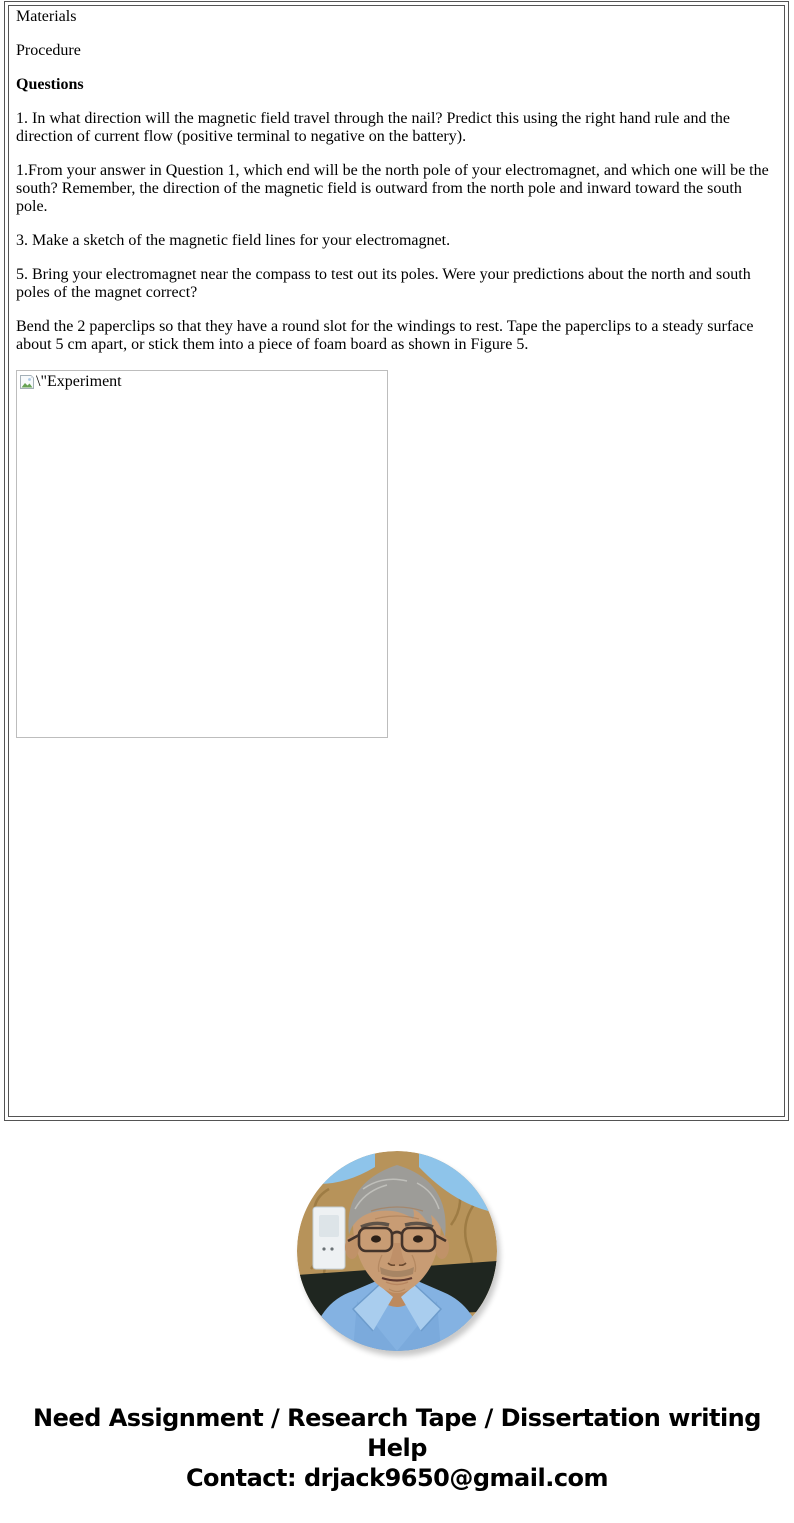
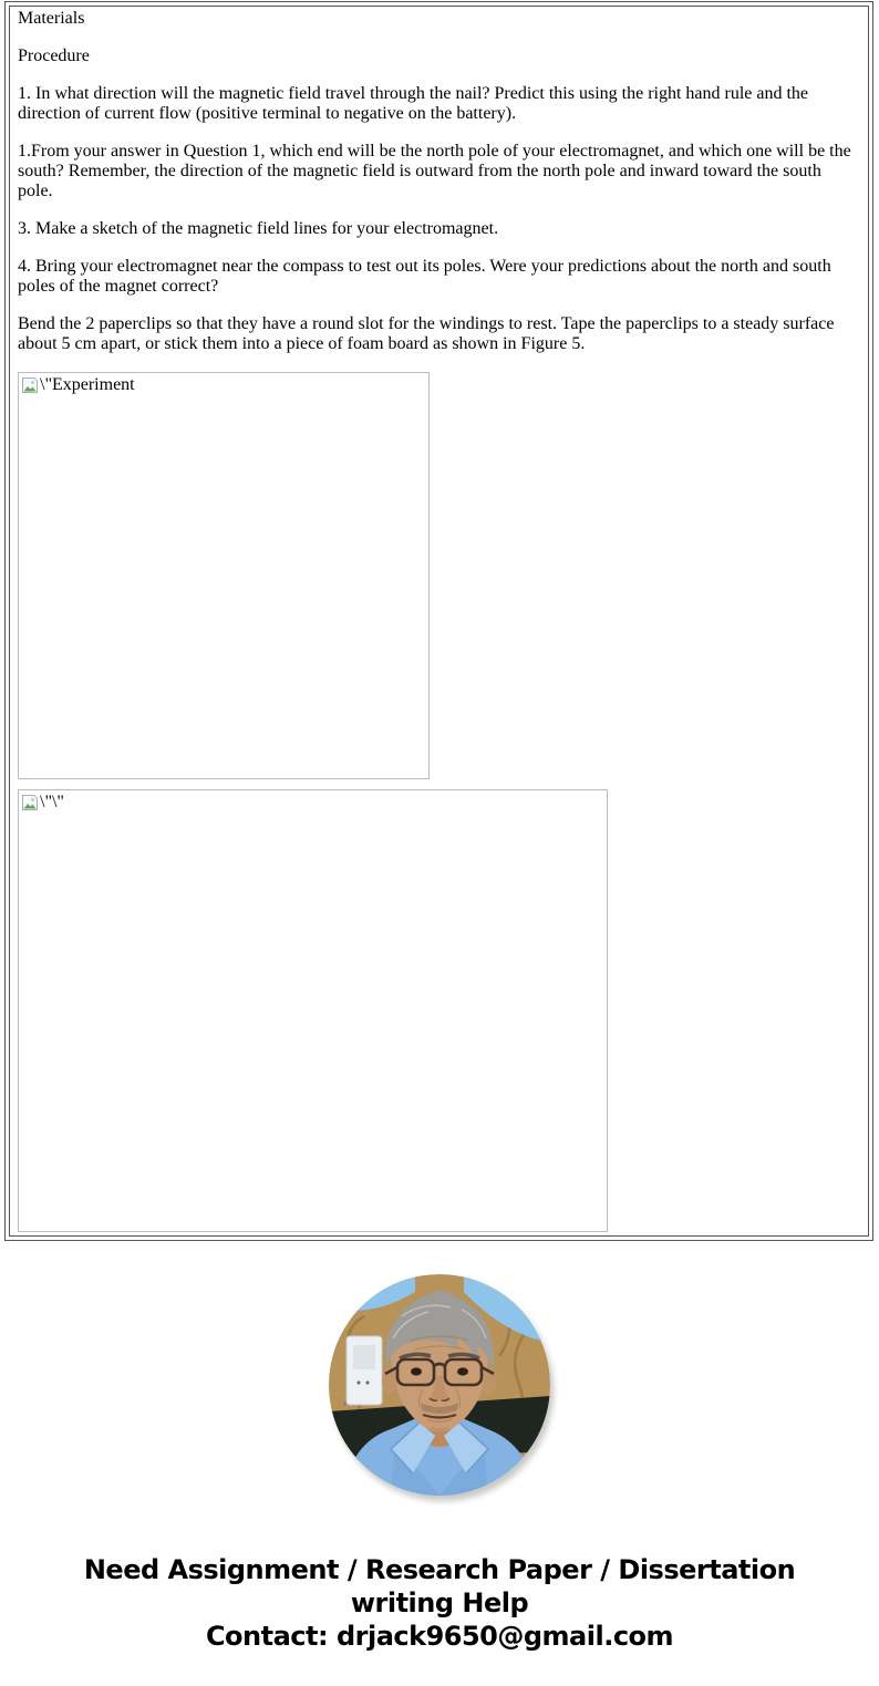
  Materials
  Procedure
- Questions
  1. In what direction will the magnetic field travel through the nail? Predict this using the right hand rule and the direction of current flow (positive terminal to negative on the battery).
  1.From your answer in Question 1, which end will be the north pole of your electromagnet, and which one will be the south? Remember, the direction of the magnetic field is outward from the north pole and inward toward the south pole.
  3. Make a sketch of the magnetic field lines for your electromagnet.
- 5. Bring your electromagnet near the compass to test out its poles. Were your predictions about the north and south poles of the magnet correct?
+ 4. Bring your electromagnet near the compass to test out its poles. Were your predictions about the north and south poles of the magnet correct?
  Bend the 2 paperclips so that they have a round slot for the windings to rest. Tape the paperclips to a steady surface about 5 cm apart, or stick them into a piece of foam board as shown in Figure 5.
  \"Experiment
+ \"\"
- Need Assignment / Research Tape / Dissertation writing Help
+ Need Assignment / Research Paper / Dissertation writing Help
  Contact: drjack9650@gmail.com
